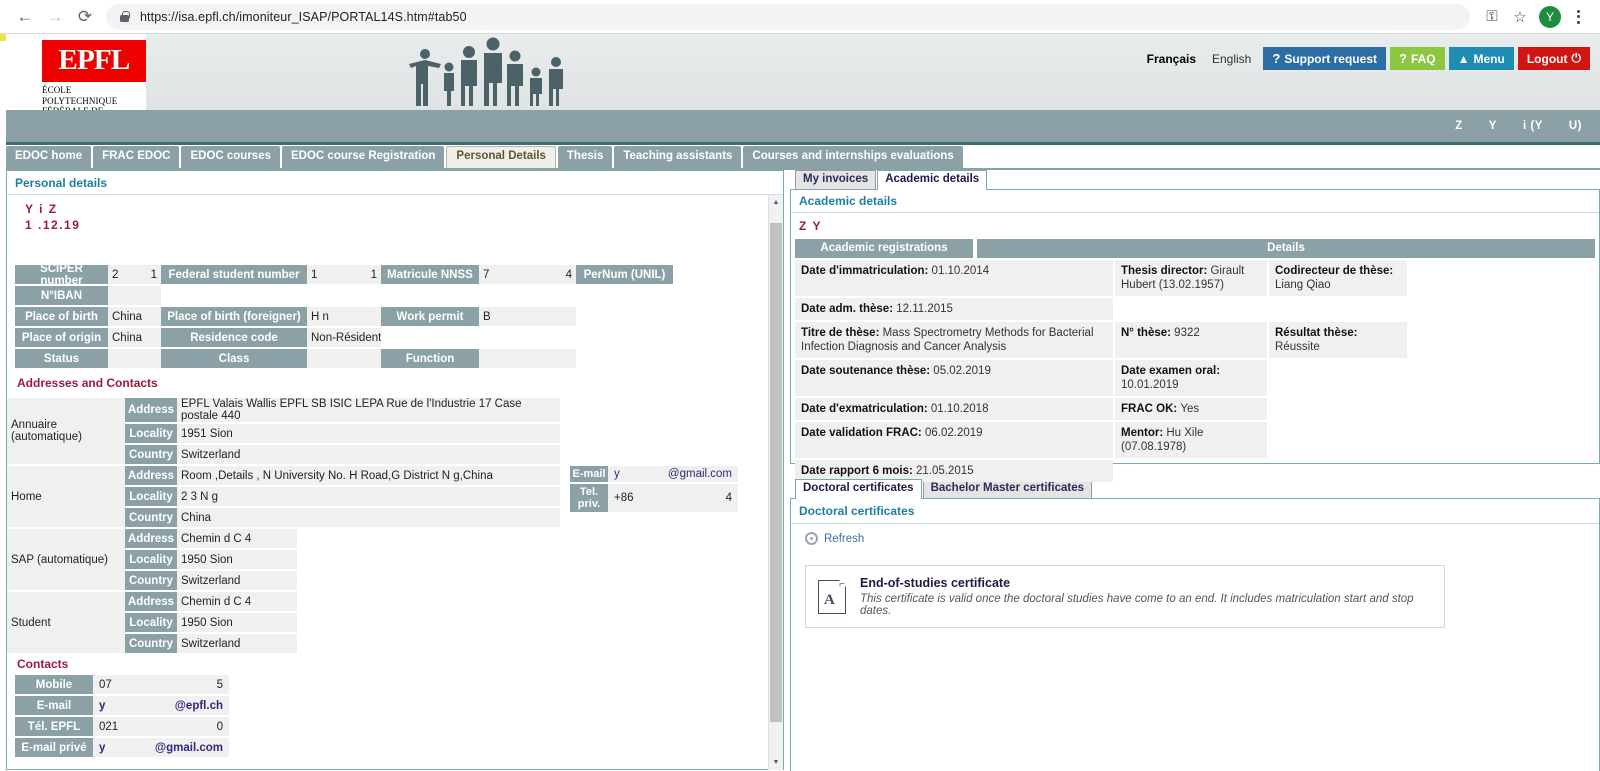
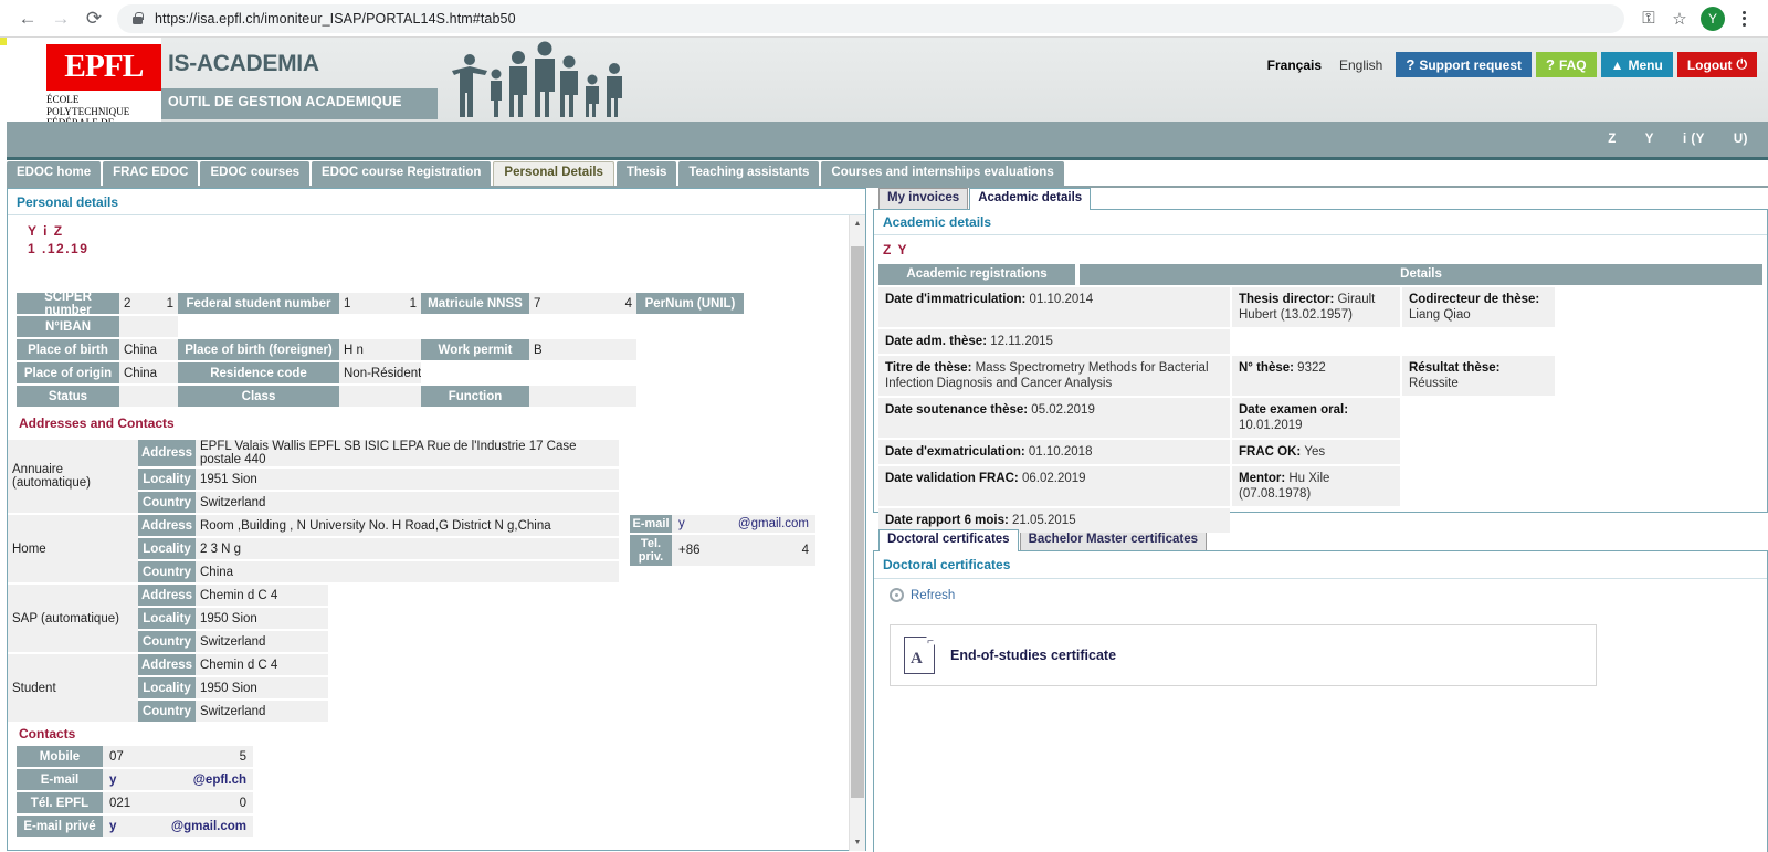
  ←
  →
  ⟳
  https://isa.epfl.ch/imoniteur_ISAP/PORTAL14S.htm#tab50
  ⚿
  ☆
  Y
  EPFL
  ÉCOLE POLYTECHNIQUE
+ IS-ACADEMIA
+ OUTIL DE GESTION ACADEMIQUE
  Français
  English
  ?
  Support request
  ?
  FAQ
  ▲
  Menu
  Logout
  ⏻
  Z
  Y
  i (Y
  U)
  EDOC home
  FRAC EDOC
  EDOC courses
  EDOC course Registration
  Personal Details
  Thesis
  Teaching assistants
  Courses and internships evaluations
  Personal details
  Y i Z
  1 .12.19
  SCIPER number
  2
  1
  Federal student number
  1
  1
  Matricule NNSS
  7
  4
  PerNum (UNIL)
  N°IBAN
  Place of birth
  China
  Place of birth (foreigner)
  H n
  Work permit
  B
  Place of origin
  China
  Residence code
  Non-Résident
  Status
  Class
  Function
  Addresses and Contacts
  Annuaire (automatique)
  Address
  EPFL Valais Wallis EPFL SB ISIC LEPA Rue de l'Industrie 17 Case postale 440
  Locality
  1951 Sion
  Country
  Switzerland
  Home
  Address
- Room ,Details , N University No. H Road,G District N g,China
+ Room ,Building , N University No. H Road,G District N g,China
  Locality
  2 3 N g
  Country
  China
  E-mail
  y
  @gmail.com
  Tel. priv.
  +86
  4
  SAP (automatique)
  Address
  Chemin d C 4
  Locality
  1950 Sion
  Country
  Switzerland
  Student
  Address
  Chemin d C 4
  Locality
  1950 Sion
  Country
  Switzerland
  Contacts
  Mobile
  07
  5
  E-mail
  y
  @epfl.ch
  Tél. EPFL
  021
  0
  E-mail privé
  y
  @gmail.com
  My invoices
  Academic details
  Academic details
  Z Y
  Academic registrations
  Details
  Date d'immatriculation: 01.10.2014
  Thesis director: Girault Hubert (13.02.1957)
  Codirecteur de thèse: Liang Qiao
  Date adm. thèse: 12.11.2015
  Titre de thèse: Mass Spectrometry Methods for Bacterial Infection Diagnosis and Cancer Analysis
  N° thèse: 9322
  Résultat thèse: Réussite
  Date soutenance thèse: 05.02.2019
  Date examen oral: 10.01.2019
  Date d'exmatriculation: 01.10.2018
  FRAC OK: Yes
  Date validation FRAC: 06.02.2019
  Mentor: Hu Xile (07.08.1978)
  Date rapport 6 mois: 21.05.2015
  Doctoral certificates
  Bachelor Master certificates
  Doctoral certificates
  Refresh
  A
  End-of-studies certificate
- This certificate is valid once the doctoral studies have come to an end. It includes matriculation start and stop dates.
